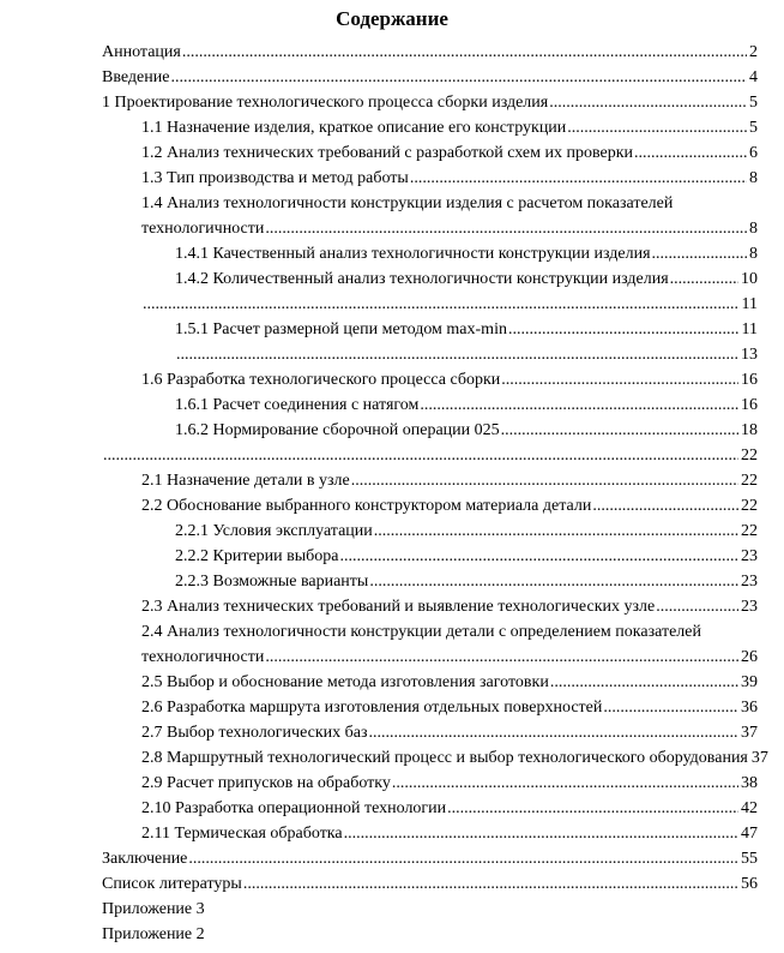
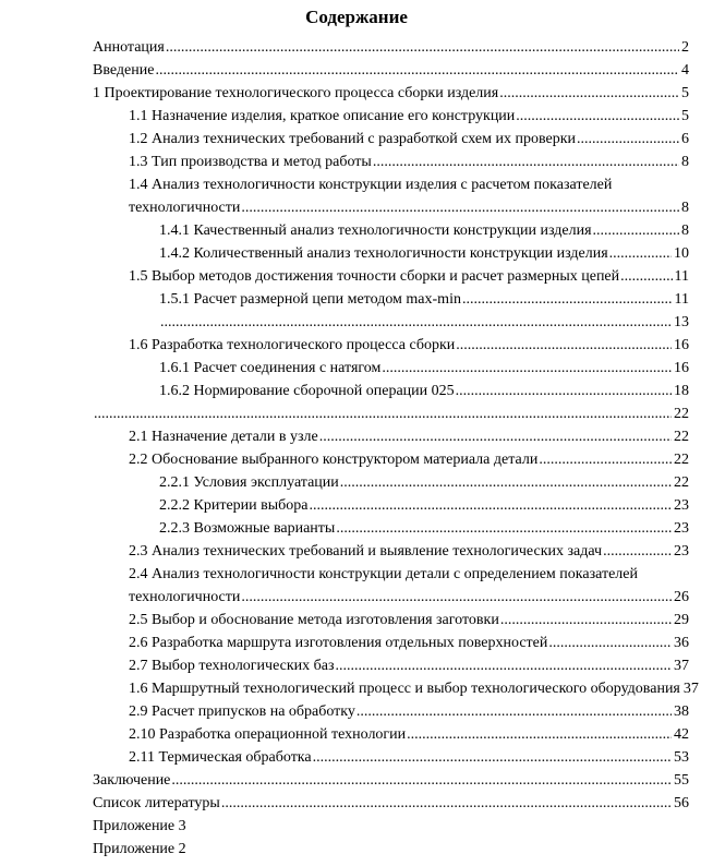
  Содержание
  Аннотация
  2
  Введение
  4
  1 Проектирование технологического процесса сборки изделия
  5
  1.1 Назначение изделия, краткое описание его конструкции
  5
  1.2 Анализ технических требований с разработкой схем их проверки
  6
  1.3 Тип производства и метод работы
  8
  1.4 Анализ технологичности конструкции изделия с расчетом показателей
  технологичности
  8
  1.4.1 Качественный анализ технологичности конструкции изделия
  8
  1.4.2 Количественный анализ технологичности конструкции изделия
  10
+ 1.5 Выбор методов достижения точности сборки и расчет размерных цепей
  11
  1.5.1 Расчет размерной цепи методом max-min
  11
  13
  1.6 Разработка технологического процесса сборки
  16
  1.6.1 Расчет соединения с натягом
  16
  1.6.2 Нормирование сборочной операции 025
  18
  22
  2.1 Назначение детали в узле
  22
  2.2 Обоснование выбранного конструктором материала детали
  22
  2.2.1 Условия эксплуатации
  22
  2.2.2 Критерии выбора
  23
  2.2.3 Возможные варианты
  23
- 2.3 Анализ технических требований и выявление технологических узле
+ 2.3 Анализ технических требований и выявление технологических задач
  23
  2.4 Анализ технологичности конструкции детали с определением показателей
  технологичности
  26
  2.5 Выбор и обоснование метода изготовления заготовки
- 39
+ 29
  2.6 Разработка маршрута изготовления отдельных поверхностей
  36
  2.7 Выбор технологических баз
  37
- 2.8 Маршрутный технологический процесс и выбор технологического оборудования
+ 1.6 Маршрутный технологический процесс и выбор технологического оборудования
  37
  2.9 Расчет припусков на обработку
  38
  2.10 Разработка операционной технологии
  42
  2.11 Термическая обработка
- 47
+ 53
  Заключение
  55
  Список литературы
  56
  Приложение 3
  Приложение 2
